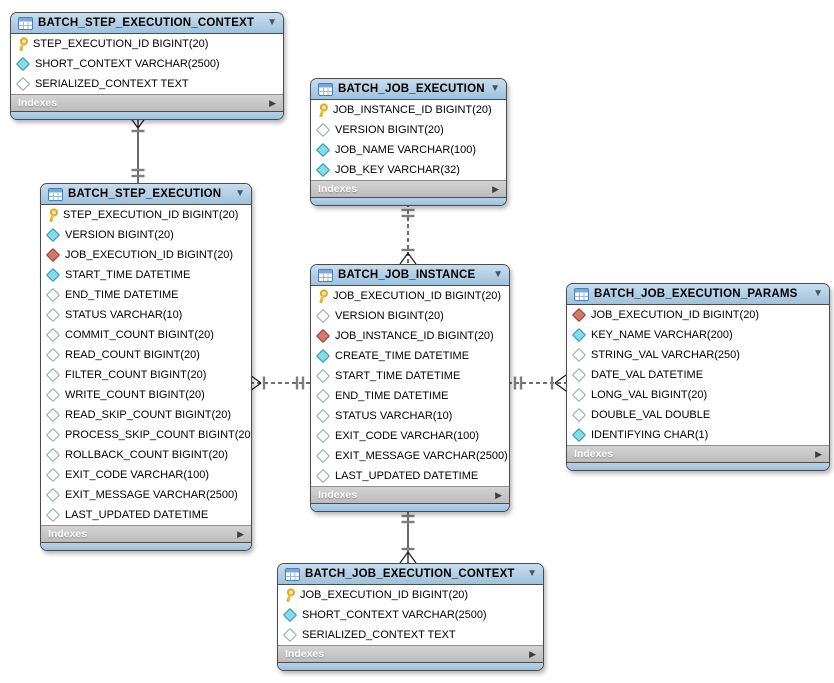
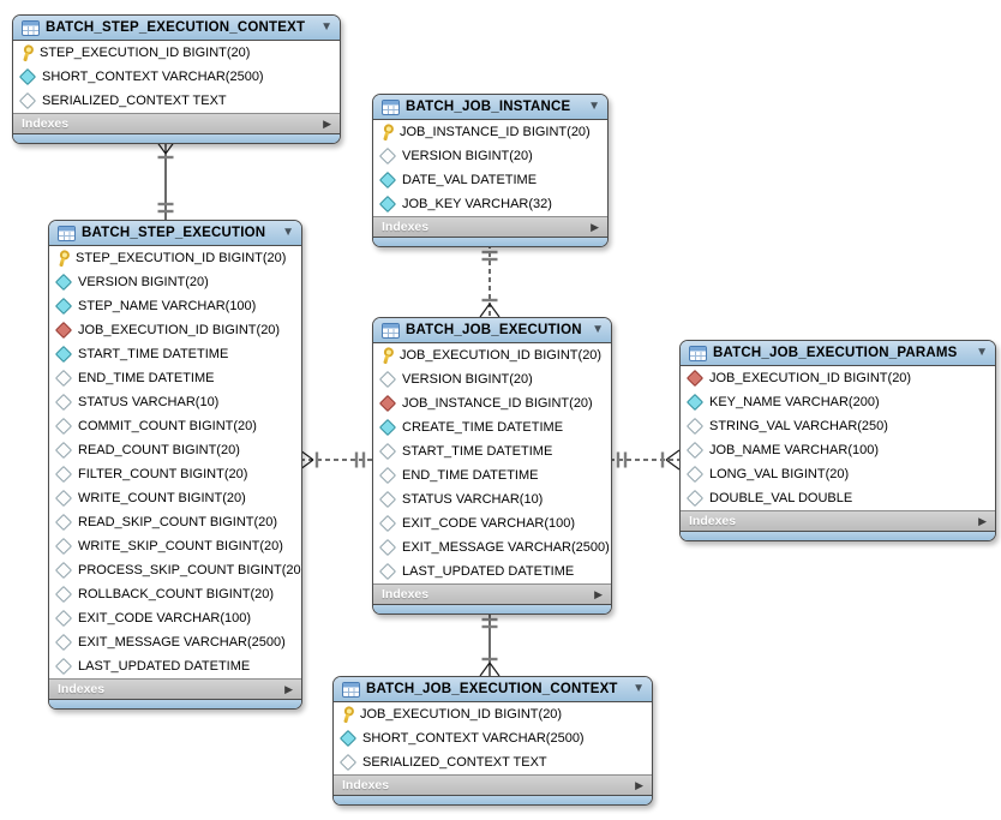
  BATCH_STEP_EXECUTION_CONTEXT
  ▼
  STEP_EXECUTION_ID BIGINT(20)
  SHORT_CONTEXT VARCHAR(2500)
  SERIALIZED_CONTEXT TEXT
  Indexes
  ▶
- BATCH_JOB_EXECUTION
+ BATCH_JOB_INSTANCE
  ▼
  JOB_INSTANCE_ID BIGINT(20)
  VERSION BIGINT(20)
- JOB_NAME VARCHAR(100)
+ DATE_VAL DATETIME
  JOB_KEY VARCHAR(32)
  Indexes
  ▶
  BATCH_STEP_EXECUTION
  ▼
  STEP_EXECUTION_ID BIGINT(20)
  VERSION BIGINT(20)
+ STEP_NAME VARCHAR(100)
  JOB_EXECUTION_ID BIGINT(20)
  START_TIME DATETIME
  END_TIME DATETIME
  STATUS VARCHAR(10)
  COMMIT_COUNT BIGINT(20)
  READ_COUNT BIGINT(20)
  FILTER_COUNT BIGINT(20)
  WRITE_COUNT BIGINT(20)
  READ_SKIP_COUNT BIGINT(20)
+ WRITE_SKIP_COUNT BIGINT(20)
  PROCESS_SKIP_COUNT BIGINT(20
  ROLLBACK_COUNT BIGINT(20)
  EXIT_CODE VARCHAR(100)
  EXIT_MESSAGE VARCHAR(2500)
  LAST_UPDATED DATETIME
  Indexes
  ▶
- BATCH_JOB_INSTANCE
+ BATCH_JOB_EXECUTION
  ▼
  JOB_EXECUTION_ID BIGINT(20)
  VERSION BIGINT(20)
  JOB_INSTANCE_ID BIGINT(20)
  CREATE_TIME DATETIME
  START_TIME DATETIME
  END_TIME DATETIME
  STATUS VARCHAR(10)
  EXIT_CODE VARCHAR(100)
  EXIT_MESSAGE VARCHAR(2500)
  LAST_UPDATED DATETIME
  Indexes
  ▶
  BATCH_JOB_EXECUTION_PARAMS
  ▼
  JOB_EXECUTION_ID BIGINT(20)
  KEY_NAME VARCHAR(200)
  STRING_VAL VARCHAR(250)
- DATE_VAL DATETIME
+ JOB_NAME VARCHAR(100)
  LONG_VAL BIGINT(20)
  DOUBLE_VAL DOUBLE
- IDENTIFYING CHAR(1)
  Indexes
  ▶
  BATCH_JOB_EXECUTION_CONTEXT
  ▼
  JOB_EXECUTION_ID BIGINT(20)
  SHORT_CONTEXT VARCHAR(2500)
  SERIALIZED_CONTEXT TEXT
  Indexes
  ▶
